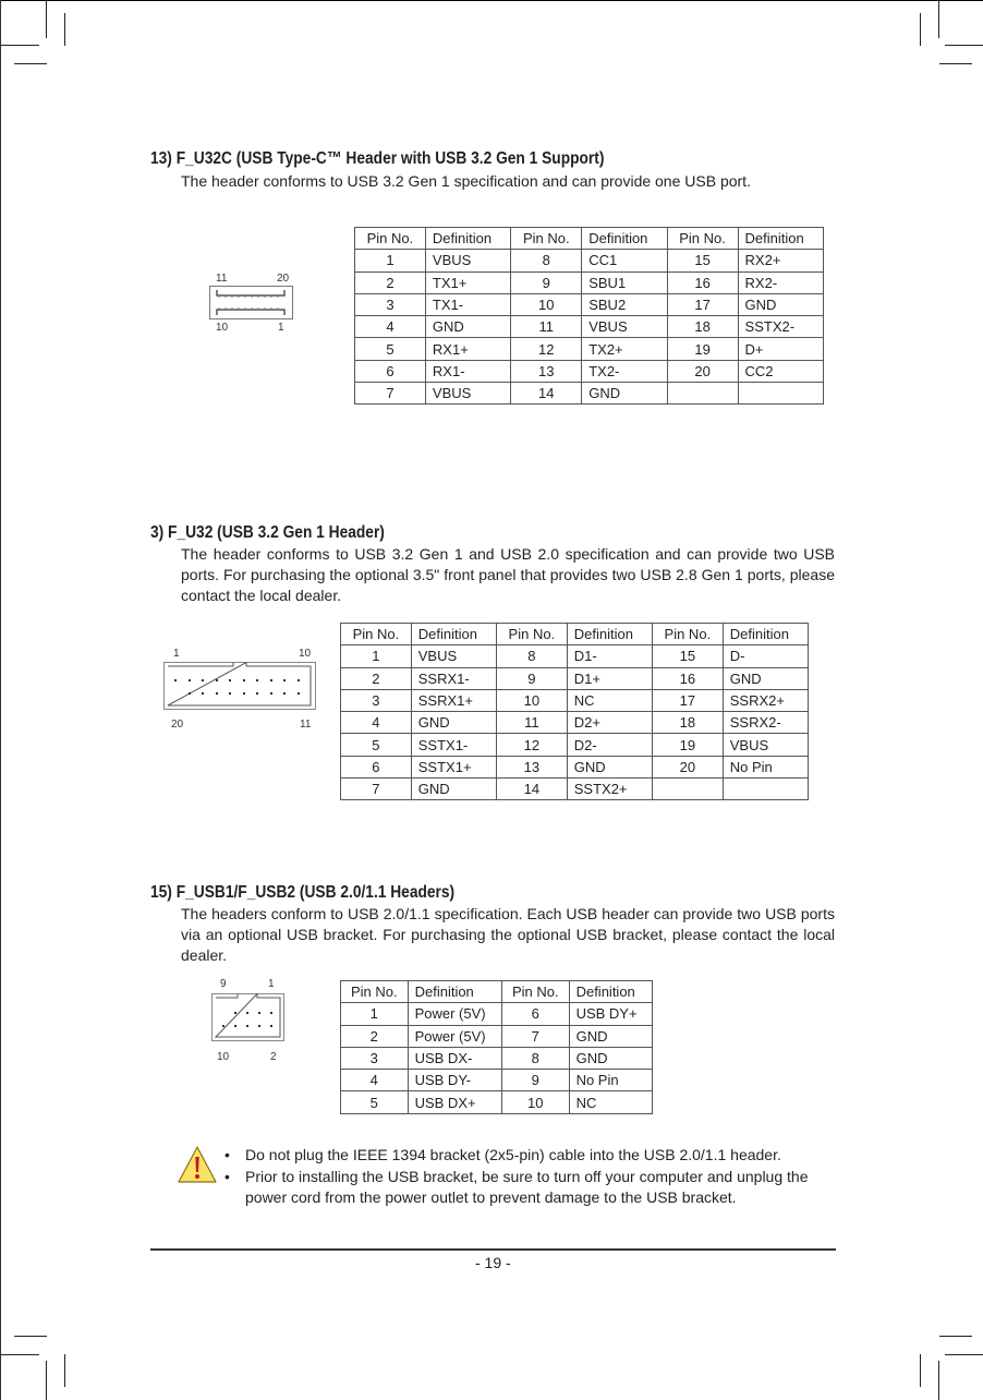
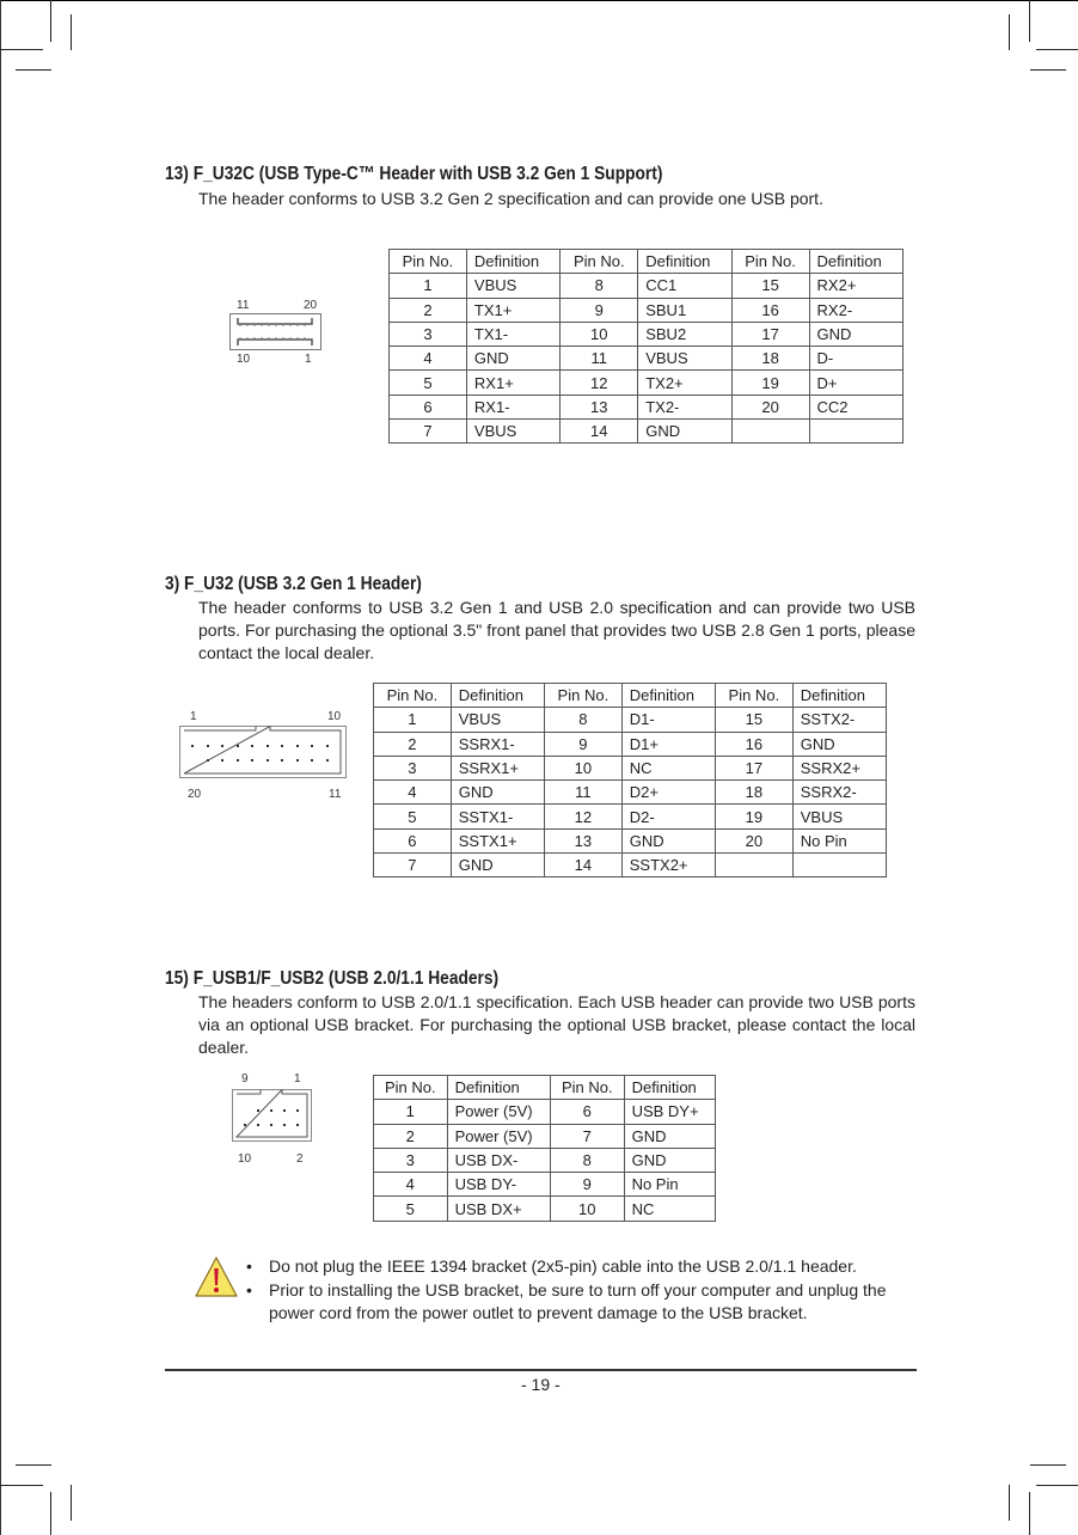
  13) F_U32C (USB Type-C™ Header with USB 3.2 Gen 1 Support)
- The header conforms to USB 3.2 Gen 1 specification and can provide one USB port.
+ The header conforms to USB 3.2 Gen 2 specification and can provide one USB port.
  11
  20
  10
  1
  Pin No.	Definition	Pin No.	Definition	Pin No.	Definition
  1	VBUS	8	CC1	15	RX2+
  2	TX1+	9	SBU1	16	RX2-
  3	TX1-	10	SBU2	17	GND
- 4	GND	11	VBUS	18	SSTX2-
+ 4	GND	11	VBUS	18	D-
  5	RX1+	12	TX2+	19	D+
  6	RX1-	13	TX2-	20	CC2
  7	VBUS	14	GND
  3) F_U32 (USB 3.2 Gen 1 Header)
  The header conforms to USB 3.2 Gen 1 and USB 2.0 specification and can provide two USB ports. For purchasing the optional 3.5" front panel that provides two USB 2.8 Gen 1 ports, please contact the local dealer.
  1
  10
  20
  11
  Pin No.	Definition	Pin No.	Definition	Pin No.	Definition
- 1	VBUS	8	D1-	15	D-
+ 1	VBUS	8	D1-	15	SSTX2-
  2	SSRX1-	9	D1+	16	GND
  3	SSRX1+	10	NC	17	SSRX2+
  4	GND	11	D2+	18	SSRX2-
  5	SSTX1-	12	D2-	19	VBUS
  6	SSTX1+	13	GND	20	No Pin
  7	GND	14	SSTX2+
  15) F_USB1/F_USB2 (USB 2.0/1.1 Headers)
  The headers conform to USB 2.0/1.1 specification. Each USB header can provide two USB ports via an optional USB bracket. For purchasing the optional USB bracket, please contact the local dealer.
  9
  1
  10
  2
  Pin No.	Definition	Pin No.	Definition
  1	Power (5V)	6	USB DY+
  2	Power (5V)	7	GND
  3	USB DX-	8	GND
  4	USB DY-	9	No Pin
  5	USB DX+	10	NC
  •
  Do not plug the IEEE 1394 bracket (2x5-pin) cable into the USB 2.0/1.1 header.
  •
  Prior to installing the USB bracket, be sure to turn off your computer and unplug the power cord from the power outlet to prevent damage to the USB bracket.
  - 19 -
